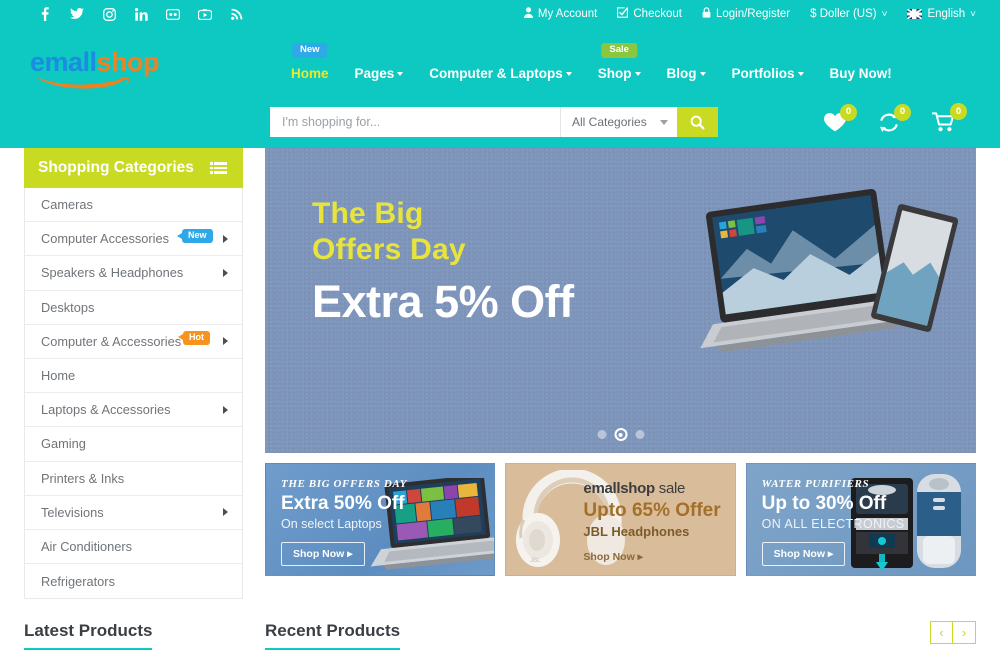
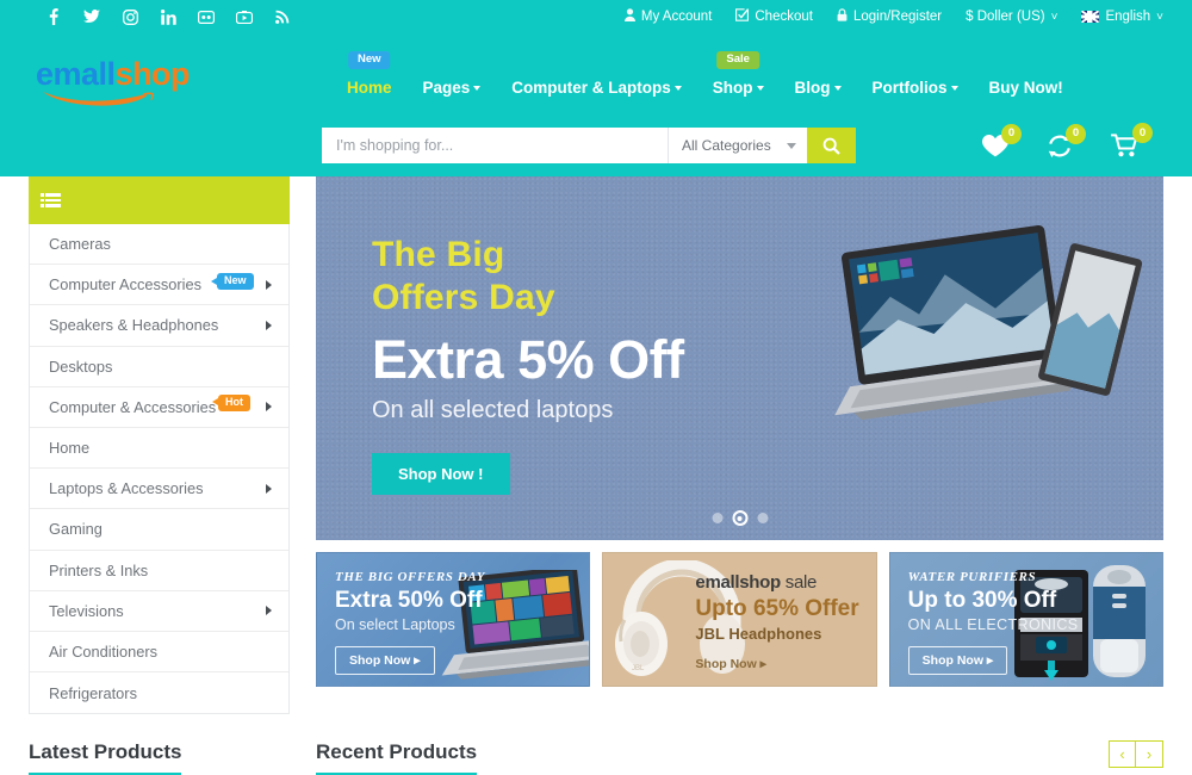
  My Account
  Checkout
  Login/Register
  $ Doller (US)
  ˅
  English
  ˅
  emallshop
  New
  Home
  Pages
  Computer & Laptops
  Sale
  Shop
  Blog
  Portfolios
  Buy Now!
  I'm shopping for...
  All Categories
  0
  0
  0
- Shopping Categories
  Cameras
  Computer Accessories
  New
  Speakers & Headphones
  Desktops
  Computer & Accessories
  Hot
  Home
  Laptops & Accessories
  Gaming
  Printers & Inks
  Televisions
  Air Conditioners
  Refrigerators
  The Big
  Offers Day
  Extra 5% Off
+ On all selected laptops
+ Shop Now !
  THE BIG OFFERS DAY
  Extra 50% Off
  On select Laptops
  Shop Now ▸
  emallshop sale
  Upto 65% Offer
  JBL Headphones
  Shop Now ▸
  WATER PURIFIERS
  Up to 30% Off
  ON ALL ELECTRONICS
  Shop Now ▸
  Latest Products
  Recent Products
  ‹
  ›
